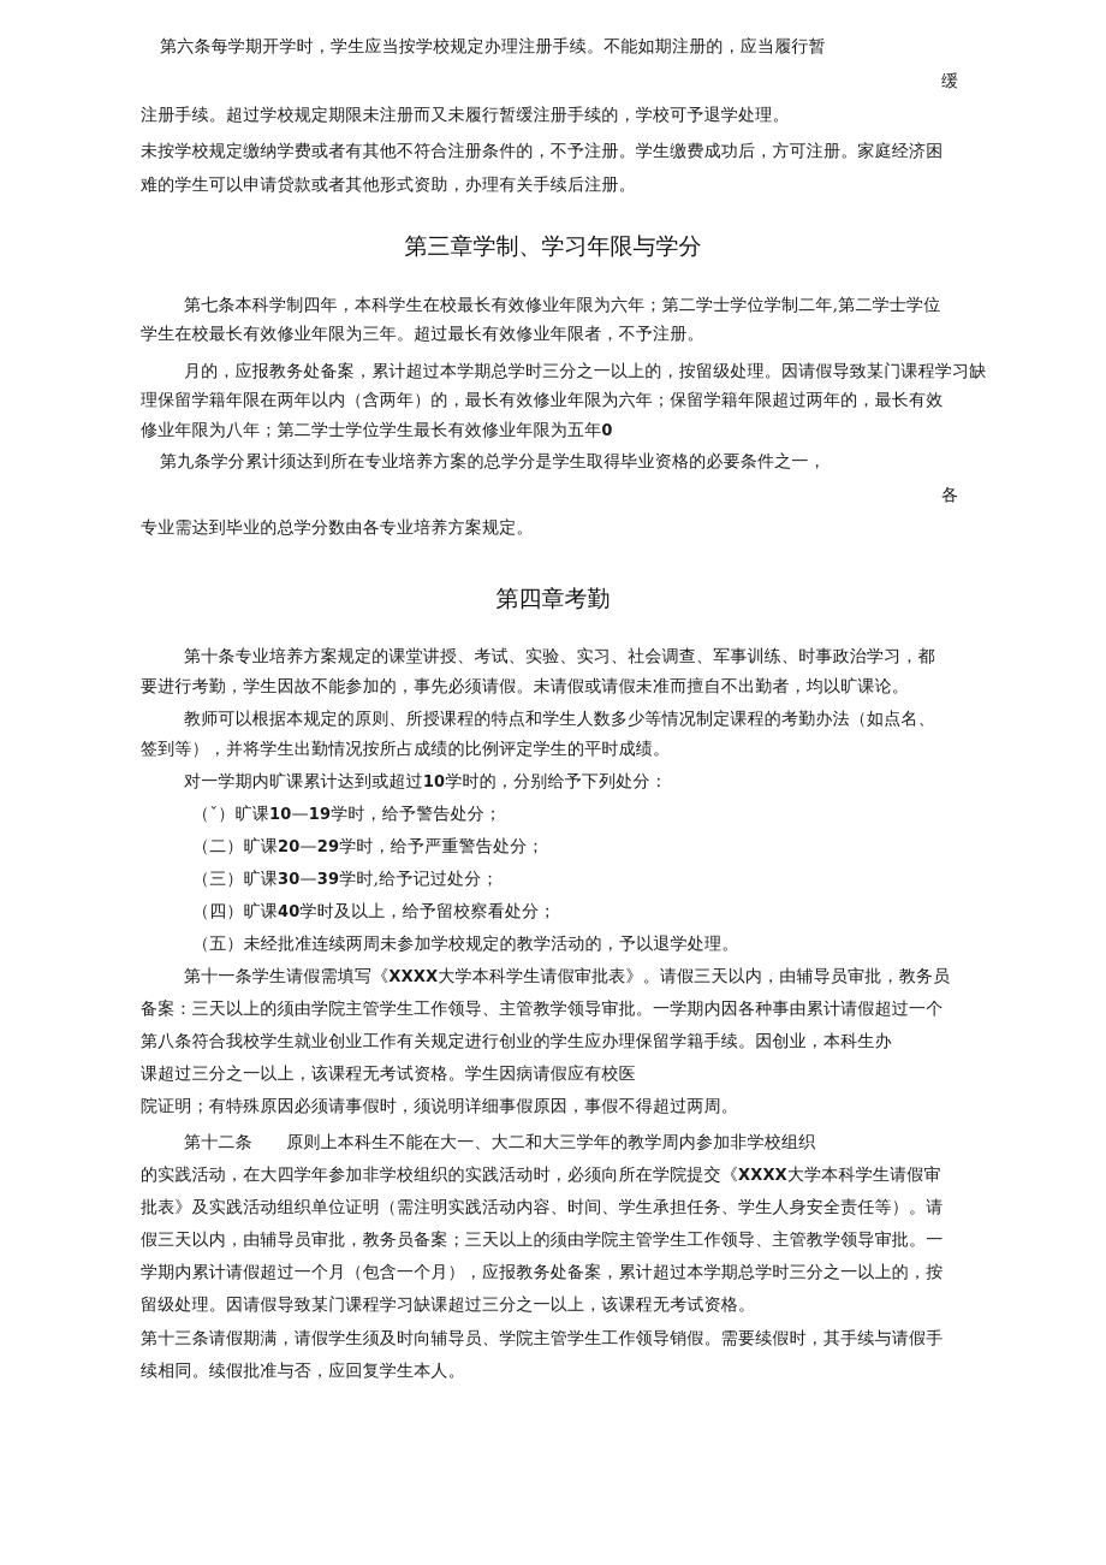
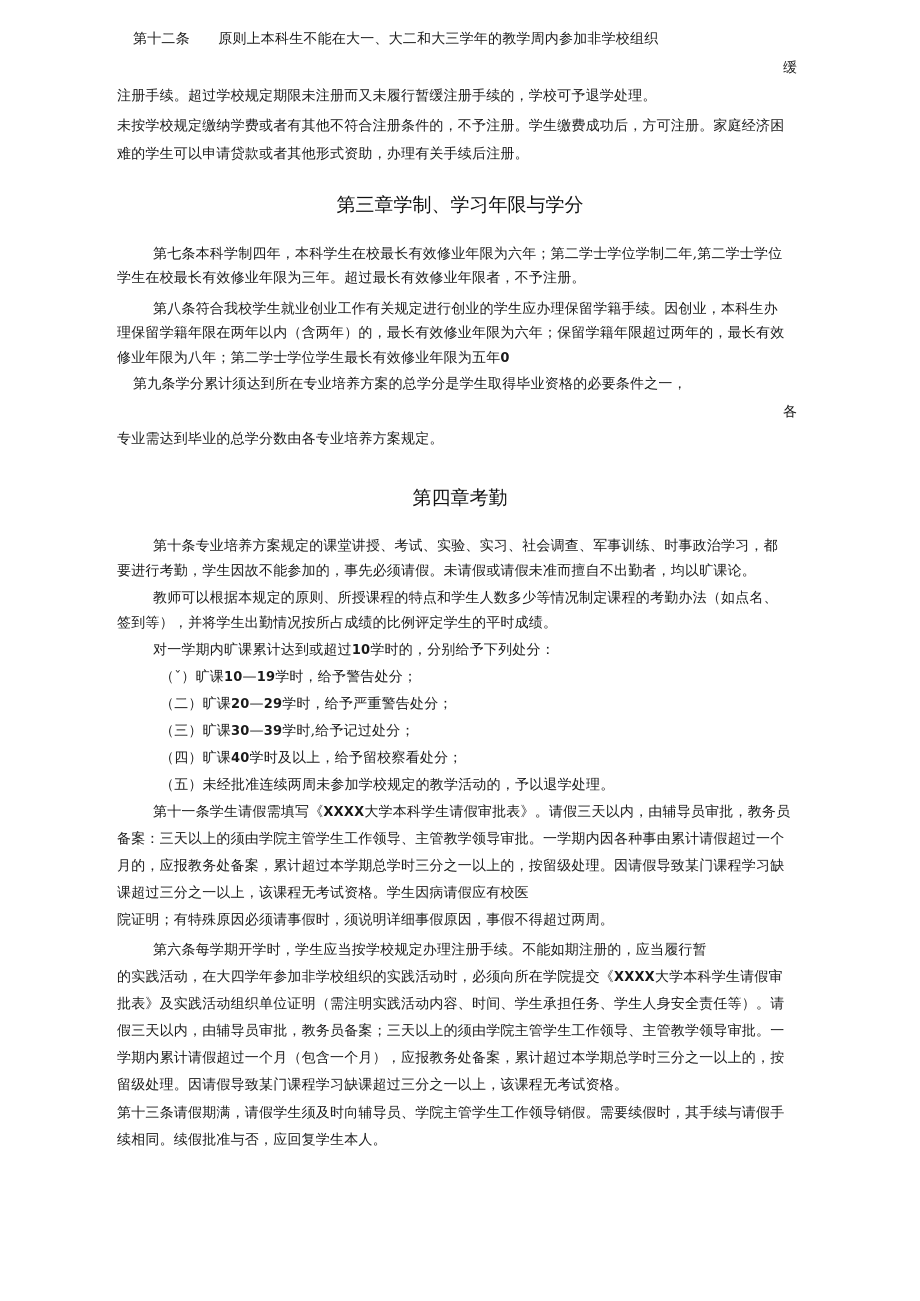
  第三章学制、学习年限与学分
  第四章考勤
- 第六条每学期开学时，学生应当按学校规定办理注册手续。不能如期注册的，应当履行暂
+ 第十二条 原则上本科生不能在大一、大二和大三学年的教学周内参加非学校组织
  缓
  注册手续。超过学校规定期限未注册而又未履行暂缓注册手续的，学校可予退学处理。
  未按学校规定缴纳学费或者有其他不符合注册条件的，不予注册。学生缴费成功后，方可注册。家庭经济困
  难的学生可以申请贷款或者其他形式资助，办理有关手续后注册。
  第七条本科学制四年，本科学生在校最长有效修业年限为六年；第二学士学位学制二年,第二学士学位
  学生在校最长有效修业年限为三年。超过最长有效修业年限者，不予注册。
- 月的，应报教务处备案，累计超过本学期总学时三分之一以上的，按留级处理。因请假导致某门课程学习缺
+ 第八条符合我校学生就业创业工作有关规定进行创业的学生应办理保留学籍手续。因创业，本科生办
  理保留学籍年限在两年以内（含两年）的，最长有效修业年限为六年；保留学籍年限超过两年的，最长有效
  修业年限为八年；第二学士学位学生最长有效修业年限为五年0
  第九条学分累计须达到所在专业培养方案的总学分是学生取得毕业资格的必要条件之一，
  各
  专业需达到毕业的总学分数由各专业培养方案规定。
  第十条专业培养方案规定的课堂讲授、考试、实验、实习、社会调查、军事训练、时事政治学习，都
  要进行考勤，学生因故不能参加的，事先必须请假。未请假或请假未准而擅自不出勤者，均以旷课论。
  教师可以根据本规定的原则、所授课程的特点和学生人数多少等情况制定课程的考勤办法（如点名、
  签到等），并将学生出勤情况按所占成绩的比例评定学生的平时成绩。
  对一学期内旷课累计达到或超过10学时的，分别给予下列处分：
  （ˇ）旷课10—19学时，给予警告处分；
  （二）旷课20—29学时，给予严重警告处分；
  （三）旷课30—39学时,给予记过处分；
  （四）旷课40学时及以上，给予留校察看处分；
  （五）未经批准连续两周未参加学校规定的教学活动的，予以退学处理。
  第十一条学生请假需填写《XXXX大学本科学生请假审批表》。请假三天以内，由辅导员审批，教务员
  备案：三天以上的须由学院主管学生工作领导、主管教学领导审批。一学期内因各种事由累计请假超过一个
- 第八条符合我校学生就业创业工作有关规定进行创业的学生应办理保留学籍手续。因创业，本科生办
+ 月的，应报教务处备案，累计超过本学期总学时三分之一以上的，按留级处理。因请假导致某门课程学习缺
  课超过三分之一以上，该课程无考试资格。学生因病请假应有校医
  院证明；有特殊原因必须请事假时，须说明详细事假原因，事假不得超过两周。
- 第十二条 原则上本科生不能在大一、大二和大三学年的教学周内参加非学校组织
+ 第六条每学期开学时，学生应当按学校规定办理注册手续。不能如期注册的，应当履行暂
  的实践活动，在大四学年参加非学校组织的实践活动时，必须向所在学院提交《XXXX大学本科学生请假审
  批表》及实践活动组织单位证明（需注明实践活动内容、时间、学生承担任务、学生人身安全责任等）。请
  假三天以内，由辅导员审批，教务员备案；三天以上的须由学院主管学生工作领导、主管教学领导审批。一
  学期内累计请假超过一个月（包含一个月），应报教务处备案，累计超过本学期总学时三分之一以上的，按
  留级处理。因请假导致某门课程学习缺课超过三分之一以上，该课程无考试资格。
  第十三条请假期满，请假学生须及时向辅导员、学院主管学生工作领导销假。需要续假时，其手续与请假手
  续相同。续假批准与否，应回复学生本人。
